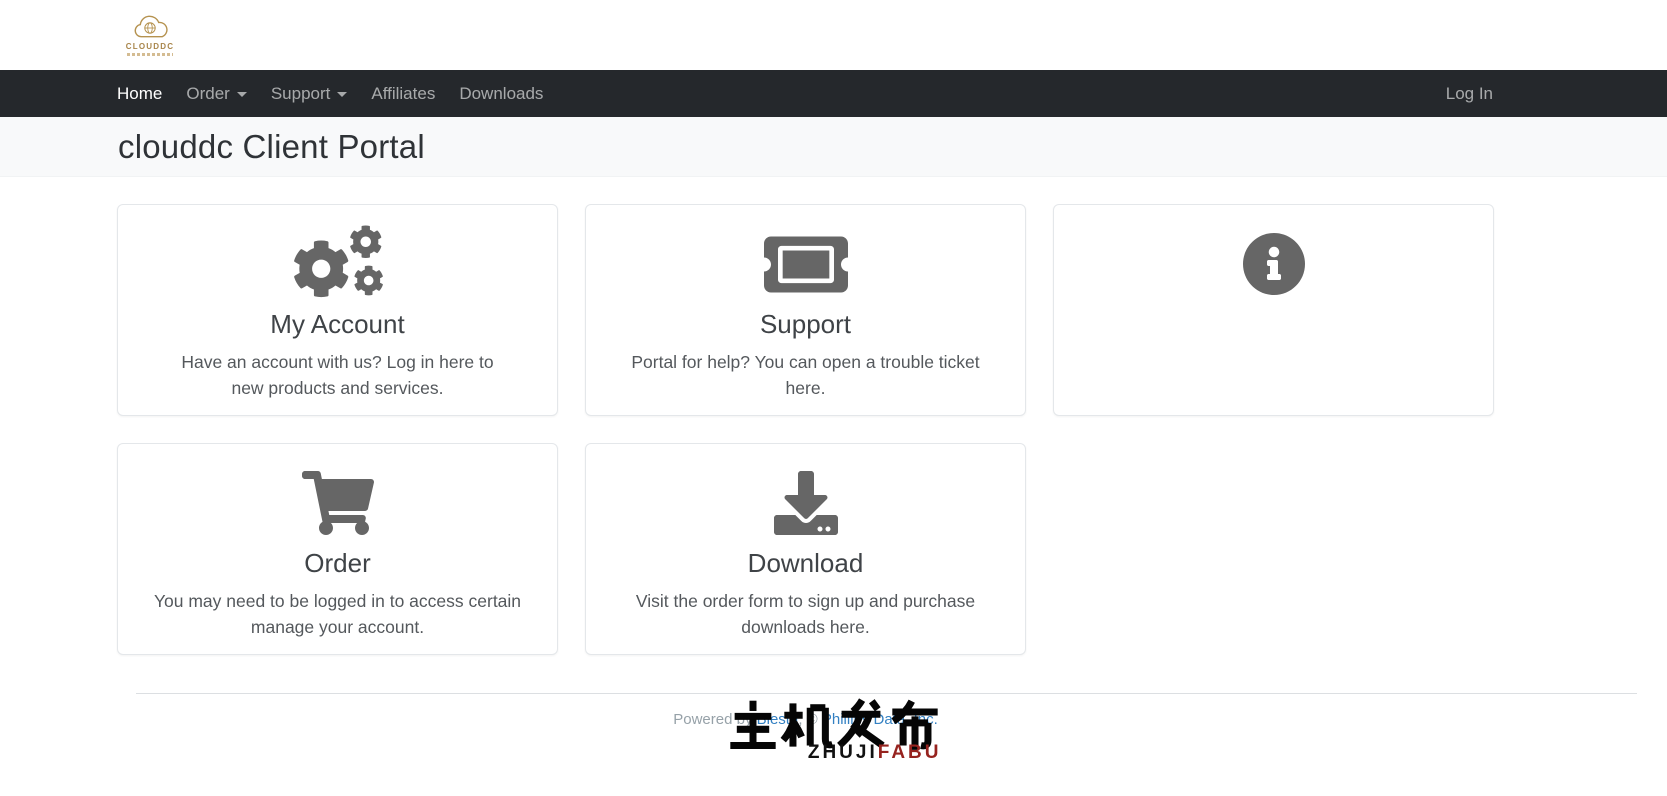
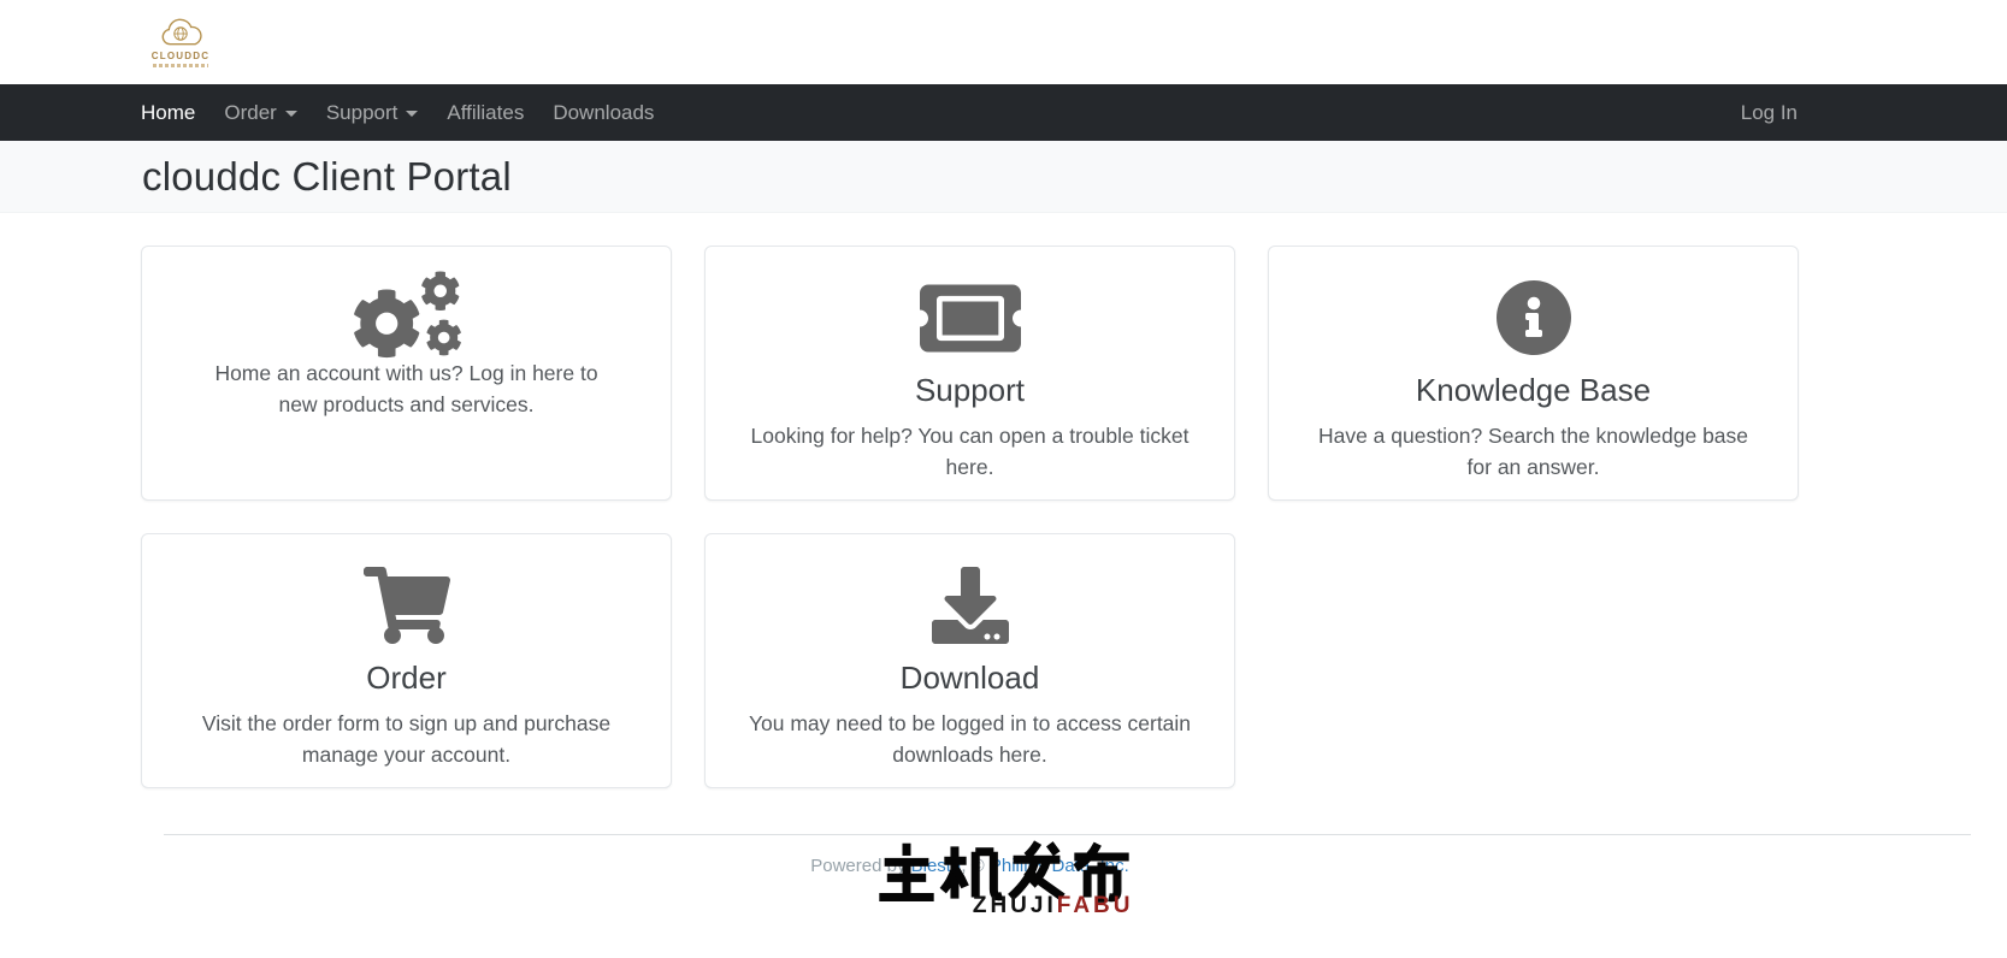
  CLOUDDC
  Home
  Order
  Support
  Affiliates
  Downloads
  Log In
  clouddc Client Portal
- My Account
- Have an account with us? Log in here to
+ Home an account with us? Log in here to
  new products and services.
  Support
- Portal for help? You can open a trouble ticket
+ Looking for help? You can open a trouble ticket
  here.
+ Knowledge Base
+ Have a question? Search the knowledge base
+ for an answer.
  Order
- You may need to be logged in to access certain
+ Visit the order form to sign up and purchase
  manage your account.
  Download
- Visit the order form to sign up and purchase
+ You may need to be logged in to access certain
  downloads here.
  ZHUJIFABU
